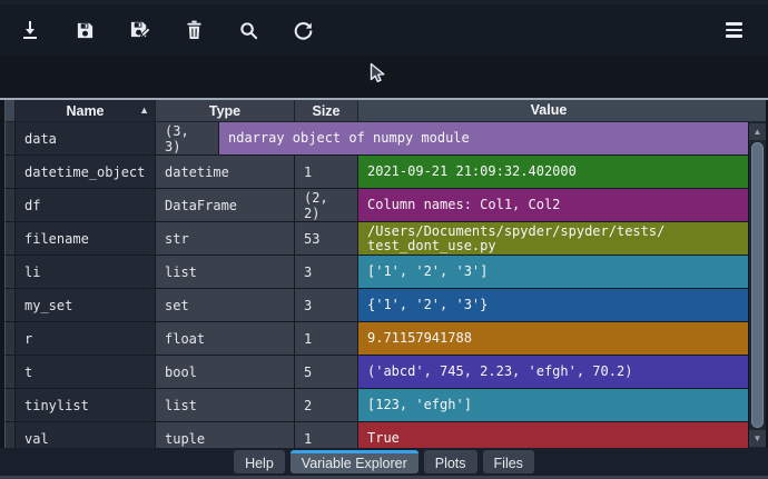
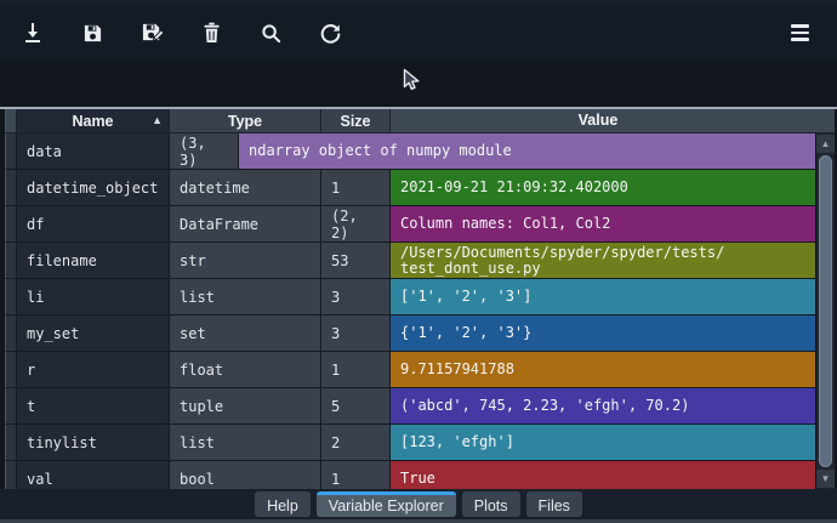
  Name
  ▲
  Type
  Size
  Value
  data
  (3, 3)
  ndarray object of numpy module
  datetime_object
  datetime
  1
  2021-09-21 21:09:32.402000
  df
  DataFrame
  (2, 2)
  Column names: Col1, Col2
  filename
  str
  53
  /Users/Documents/spyder/spyder/tests/
  test_dont_use.py
  li
  list
  3
  ['1', '2', '3']
  my_set
  set
  3
  {'1', '2', '3'}
  r
  float
  1
  9.71157941788
  t
- bool
+ tuple
  5
  ('abcd', 745, 2.23, 'efgh', 70.2)
  tinylist
  list
  2
  [123, 'efgh']
  val
- tuple
+ bool
  1
  True
  ▲
  ▼
  Help
  Variable Explorer
  Plots
  Files
